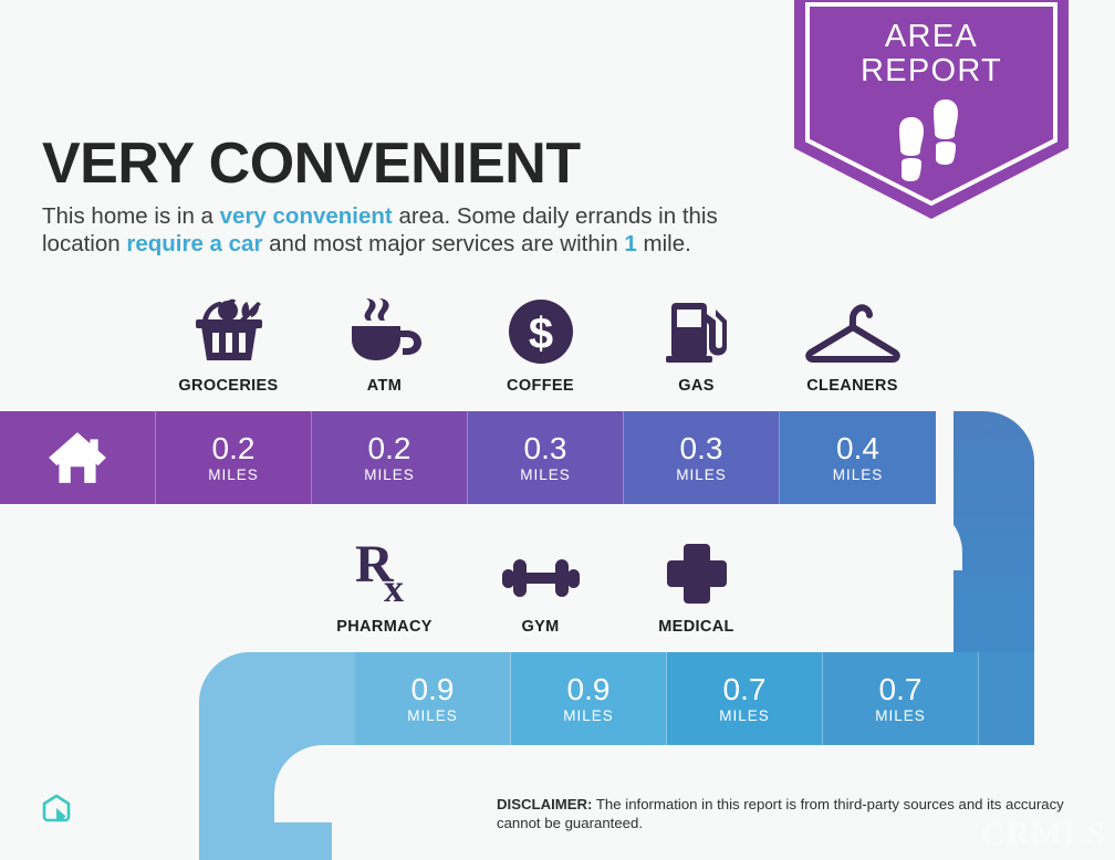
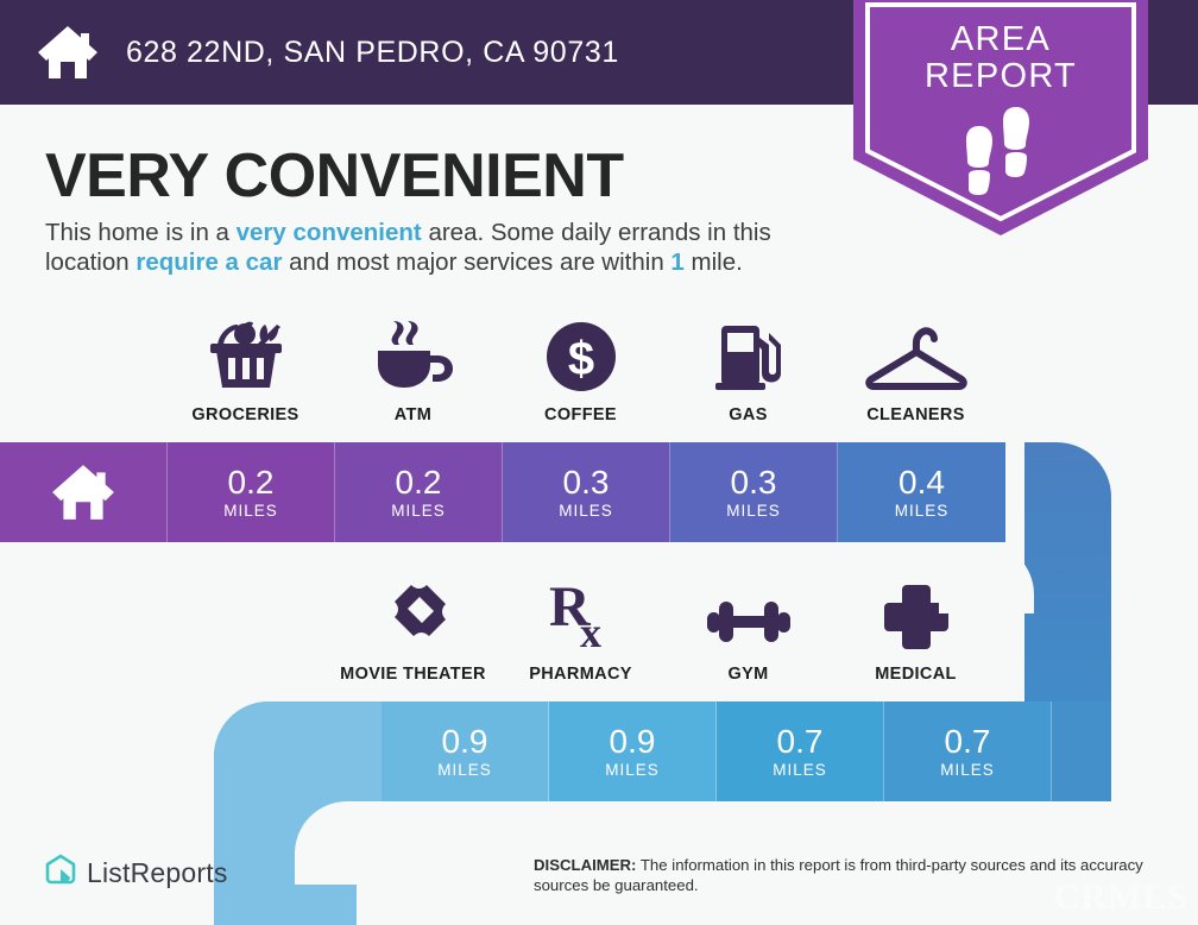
+ 628 22ND, SAN PEDRO, CA 90731
  AREA
  REPORT
  VERY CONVENIENT
  This home is in a very convenient area. Some daily errands in this location require a car and most major services are within 1 mile.
  GROCERIES
  ATM
  $
  COFFEE
  GAS
  CLEANERS
  0.2
  MILES
  0.2
  MILES
  0.3
  MILES
  0.3
  MILES
  0.4
  MILES
+ MOVIE THEATER
  R
  x
  PHARMACY
  GYM
  MEDICAL
  0.9
  MILES
  0.9
  MILES
  0.7
  MILES
  0.7
  MILES
+ ListReports
- DISCLAIMER: The information in this report is from third-party sources and its accuracy cannot be guaranteed.
+ DISCLAIMER: The information in this report is from third-party sources and its accuracy sources be guaranteed.
